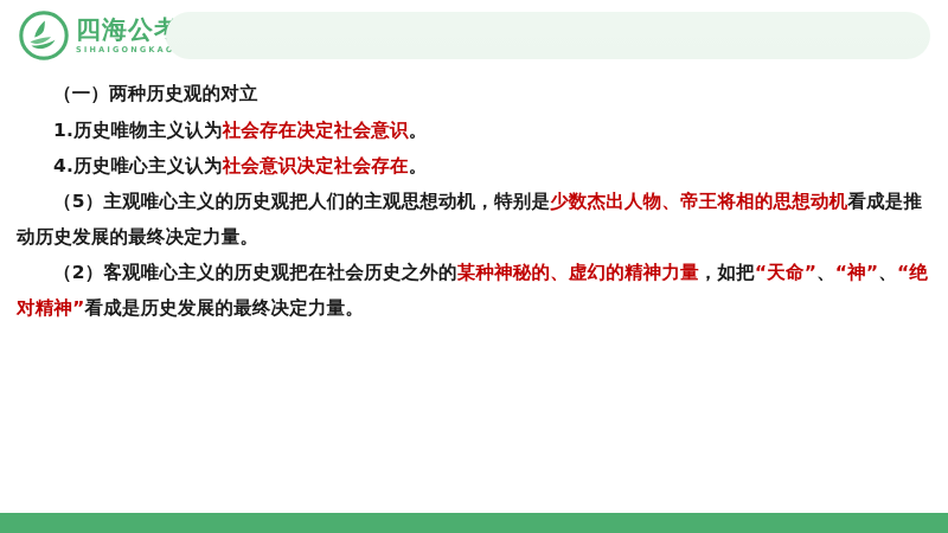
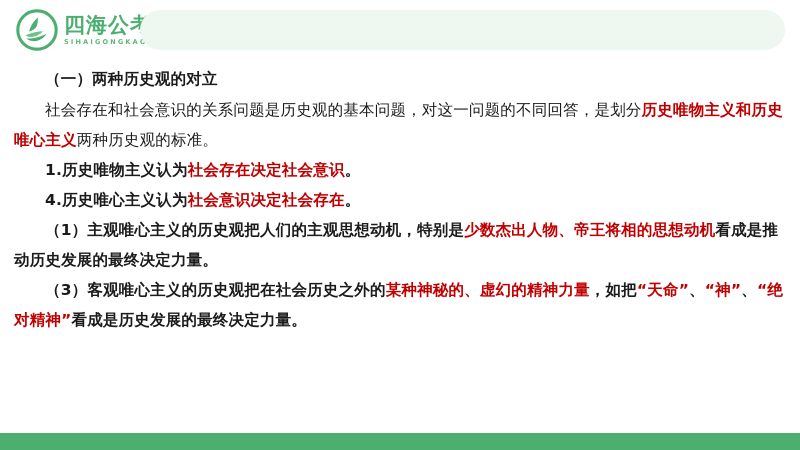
  四海公
  SIHAIGONGKA
  （一）两种历史观的对立
+ 社会存在和社会意识的关系问题是历史观的基本问题，对这一问题的不同回答，是划分历史唯物主义和历史唯心主义两种历史观的标准。
  1.历史唯物主义认为社会存在决定社会意识。
  4.历史唯心主义认为社会意识决定社会存在。
- （5）主观唯心主义的历史观把人们的主观思想动机，特别是少数杰出人物、帝王将相的思想动机看成是推动历史发展的最终决定力量。
+ （1）主观唯心主义的历史观把人们的主观思想动机，特别是少数杰出人物、帝王将相的思想动机看成是推动历史发展的最终决定力量。
- （2）客观唯心主义的历史观把在社会历史之外的某种神秘的、虚幻的精神力量，如把“天命”、“神”、“绝对精神”看成是历史发展的最终决定力量。
+ （3）客观唯心主义的历史观把在社会历史之外的某种神秘的、虚幻的精神力量，如把“天命”、“神”、“绝对精神”看成是历史发展的最终决定力量。
